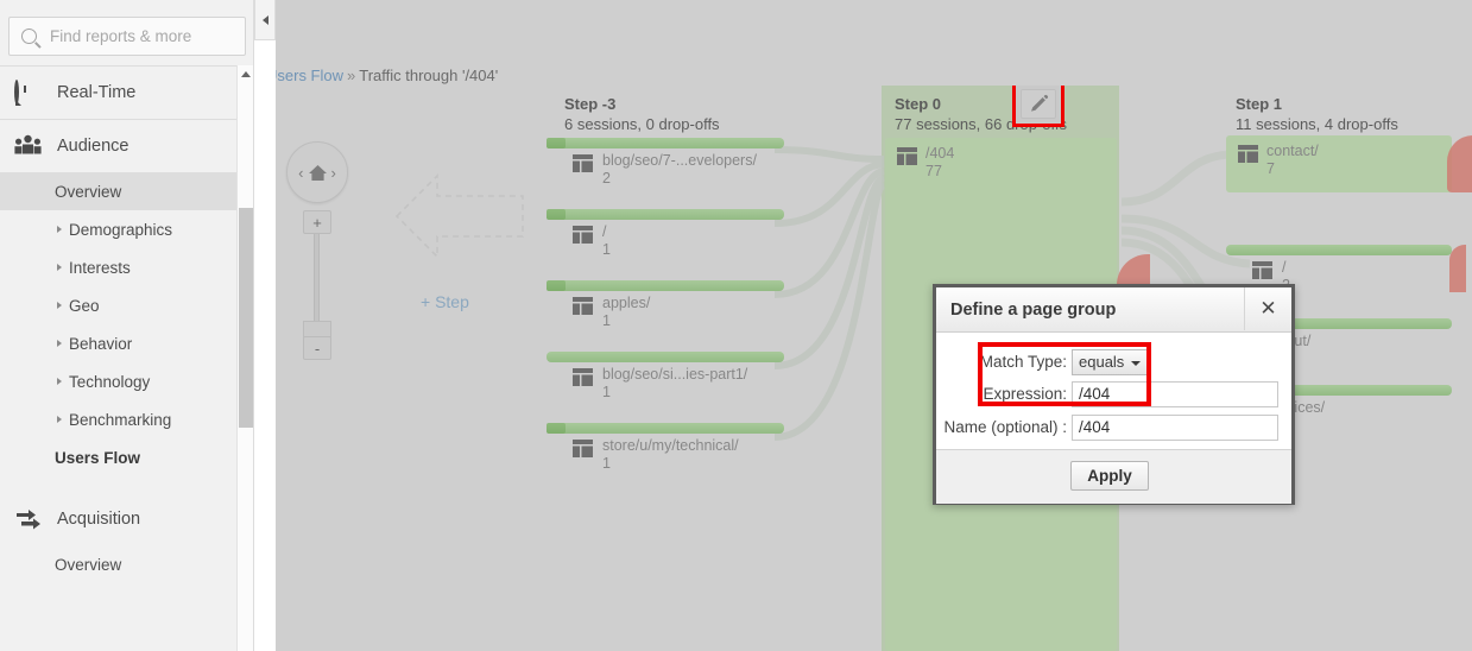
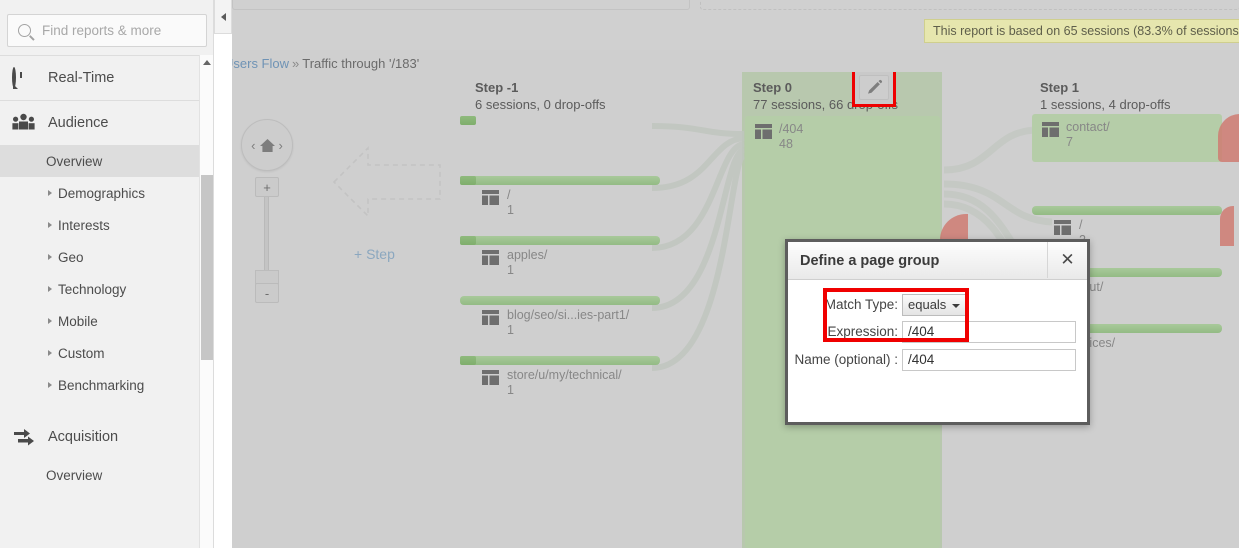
  Find reports & more
  Real-Time
  Audience
  Overview
  Demographics
  Interests
  Geo
- Behavior
  Technology
+ Mobile
+ Custom
  Benchmarking
- Users Flow
  Acquisition
  Overview
+ This report is based on 65 sessions (83.3% of sessions
- sers Flow » Traffic through '/404'
+ sers Flow » Traffic through '/183'
  ‹
  ›
  +
  -
  + Step
- Step -3
+ Step -1
  6 sessions, 0 drop-offs
  Step 0
  Step 1
- 11 sessions, 4 drop-offs
+ 1 sessions, 4 drop-offs
- blog/seo/7-...evelopers/
- 2
  /
  1
  apples/
  1
  blog/seo/si...ies-part1/
  1
  store/u/my/technical/
  1
  /404
- 77
+ 48
  contact/
  7
  /
  Define a page group
  ✕
  Match Type:
  equals
  Expression:
  /404
  Name (optional) :
  /404
- Apply
